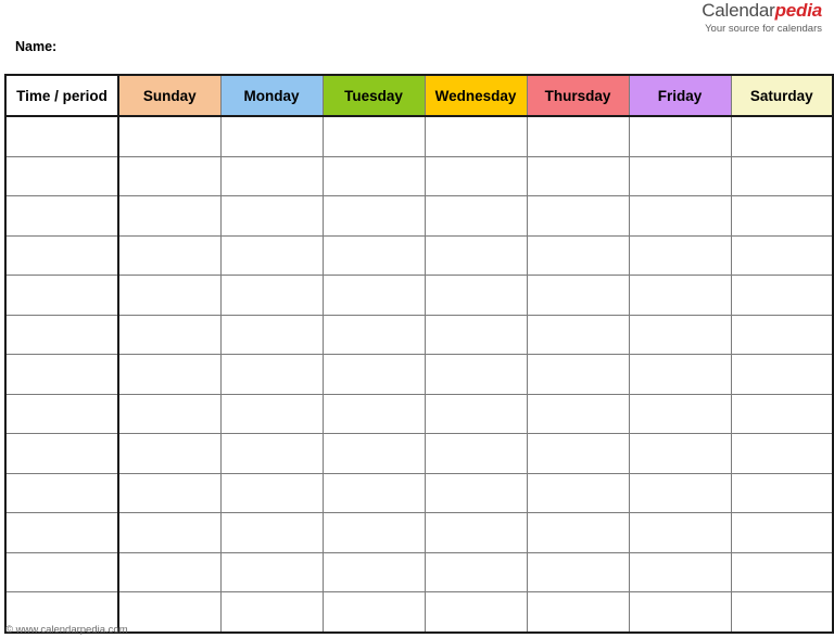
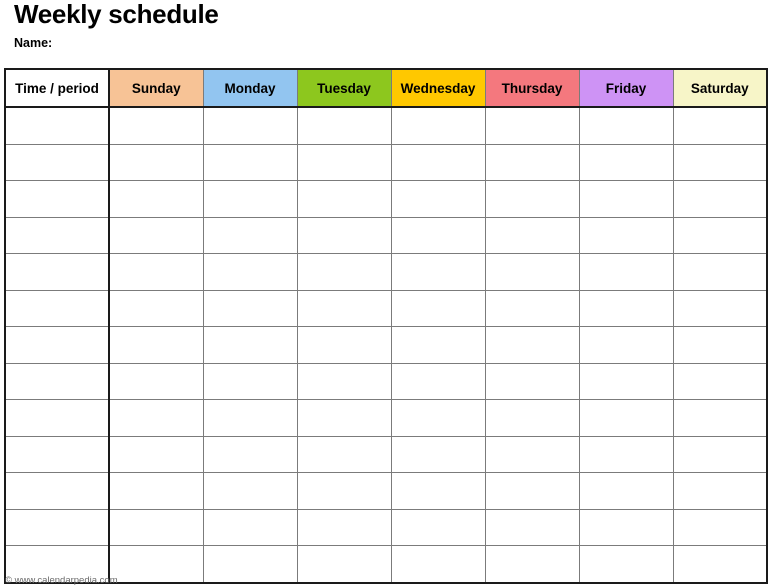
+ Weekly schedule
  Name:
- Calendarpedia
- Your source for calendars
  Time / period	Sunday	Monday	Tuesday	Wednesday	Thursday	Friday	Saturday
  © www.calendarpedia.com
